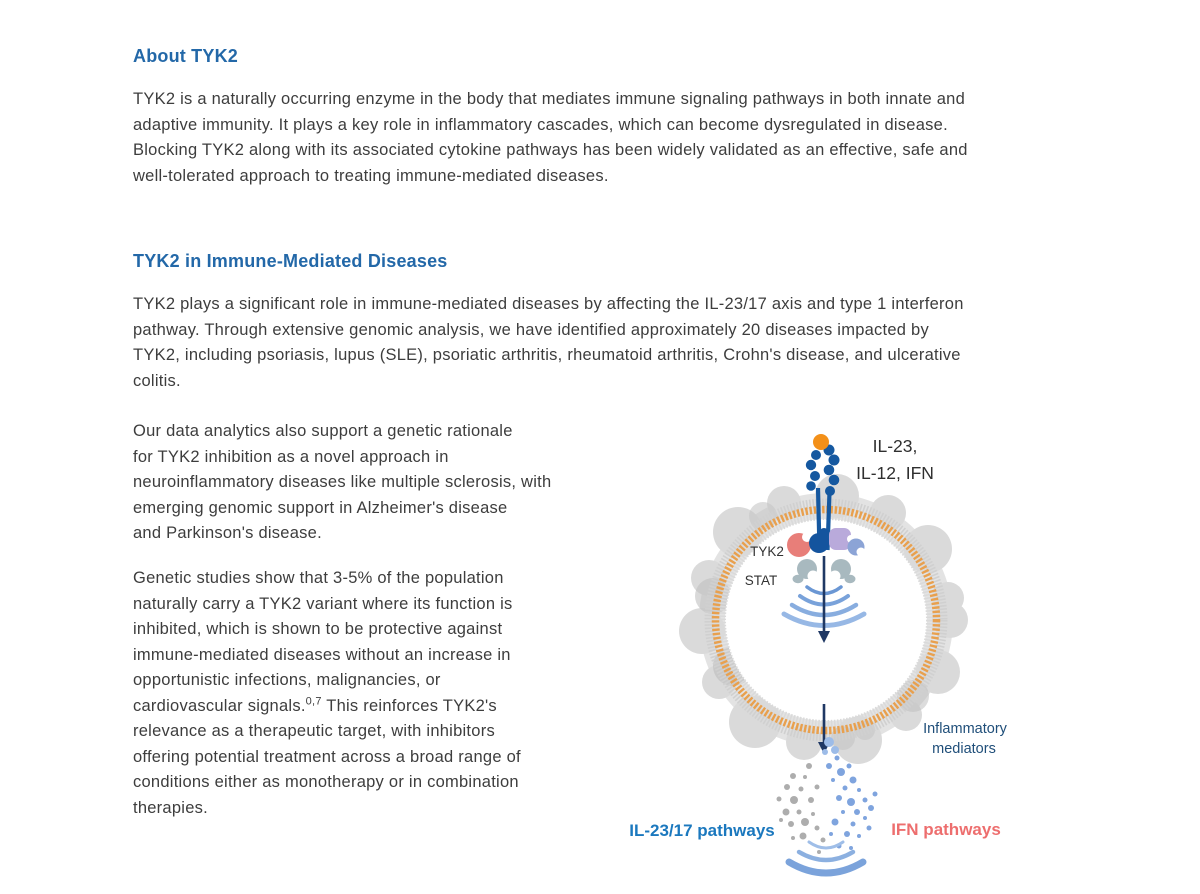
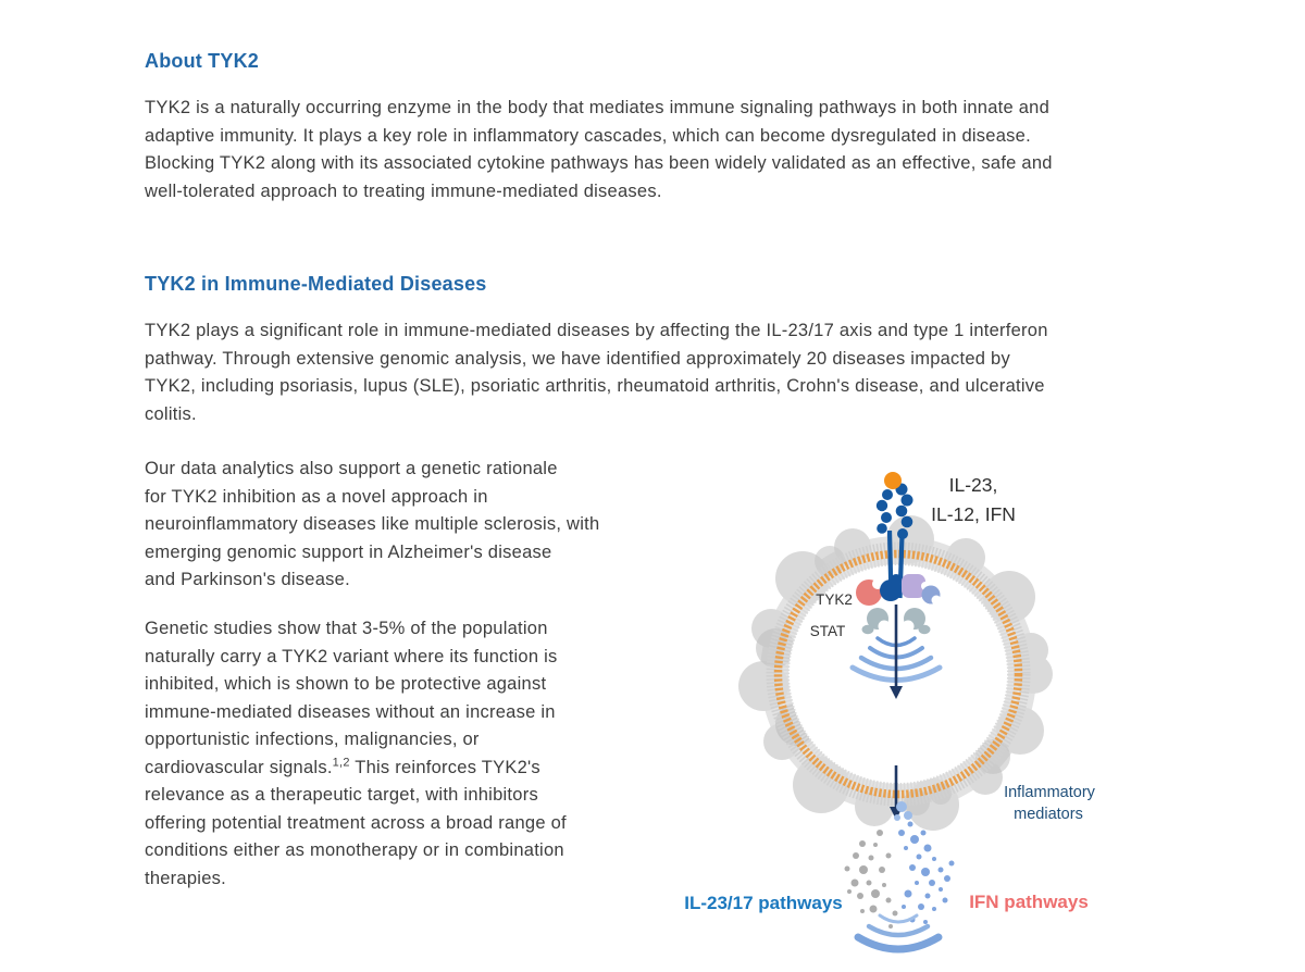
  About TYK2
  TYK2 is a naturally occurring enzyme in the body that mediates immune signaling pathways in both innate and
  adaptive immunity. It plays a key role in inflammatory cascades, which can become dysregulated in disease.
  Blocking TYK2 along with its associated cytokine pathways has been widely validated as an effective, safe and
  well-tolerated approach to treating immune-mediated diseases.
  TYK2 in Immune-Mediated Diseases
  TYK2 plays a significant role in immune-mediated diseases by affecting the IL-23/17 axis and type 1 interferon
  pathway. Through extensive genomic analysis, we have identified approximately 20 diseases impacted by
  TYK2, including psoriasis, lupus (SLE), psoriatic arthritis, rheumatoid arthritis, Crohn's disease, and ulcerative
  colitis.
  Our data analytics also support a genetic rationale
  for TYK2 inhibition as a novel approach in
  neuroinflammatory diseases like multiple sclerosis, with
  emerging genomic support in Alzheimer's disease
  and Parkinson's disease.
  Genetic studies show that 3-5% of the population
  naturally carry a TYK2 variant where its function is
  inhibited, which is shown to be protective against
  immune-mediated diseases without an increase in
  opportunistic infections, malignancies, or
- cardiovascular signals.0,7 This reinforces TYK2's
+ cardiovascular signals.1,2 This reinforces TYK2's
  relevance as a therapeutic target, with inhibitors
  offering potential treatment across a broad range of
  conditions either as monotherapy or in combination
  therapies.
  IL-23,
  IL-12, IFN
  TYK2
  STAT
  Inflammatory
  mediators
  IL-23/17 pathways
  IFN pathways
